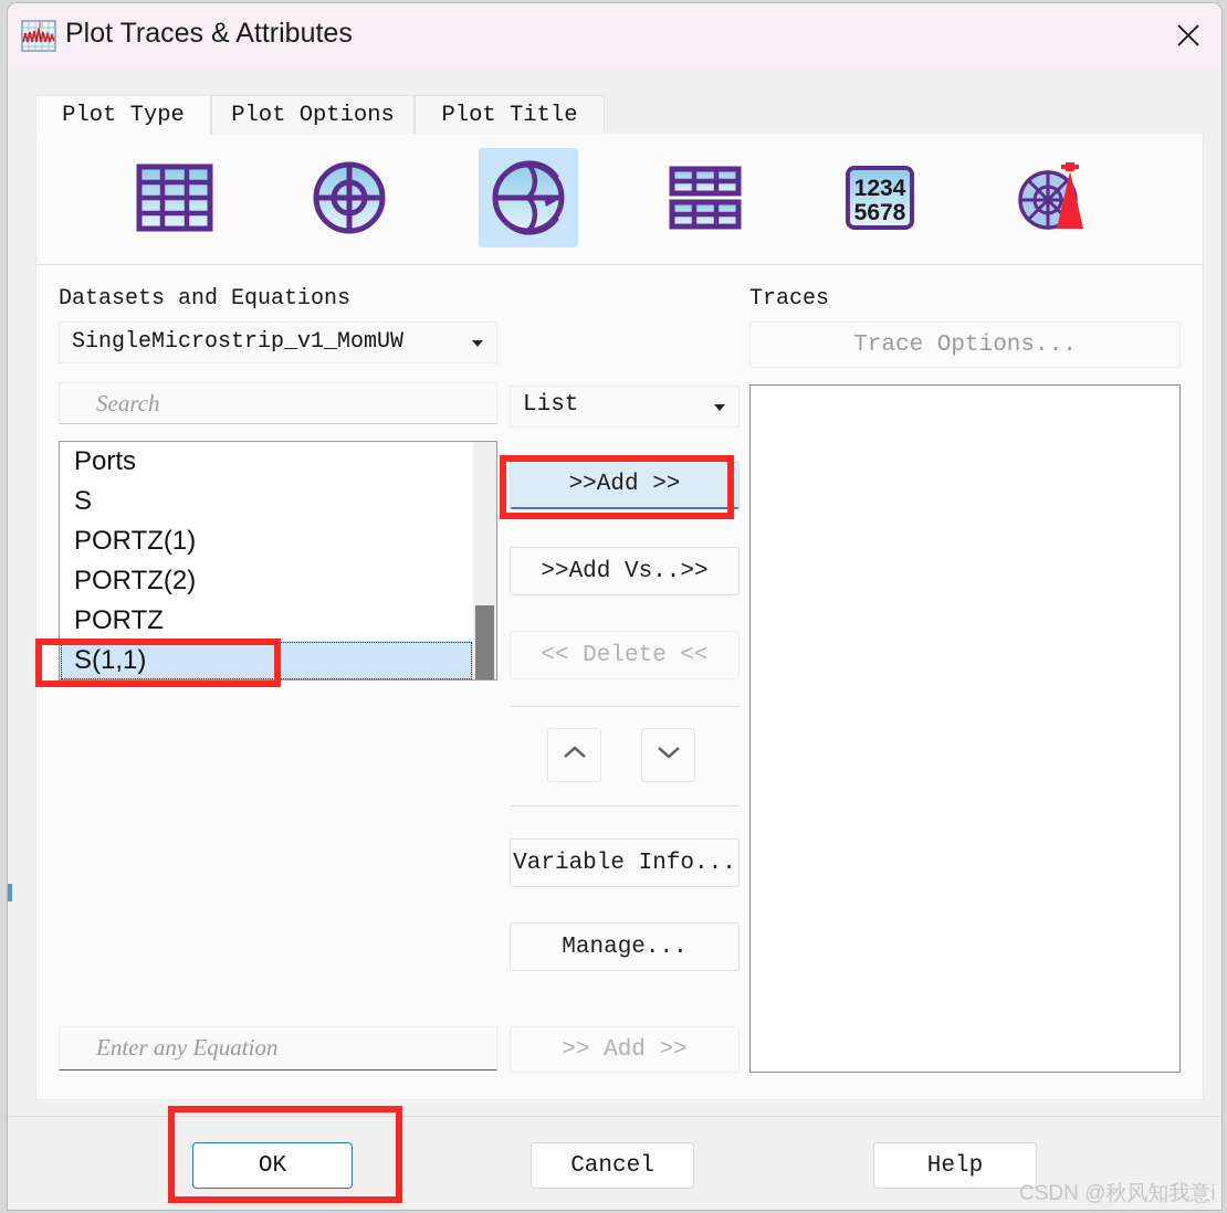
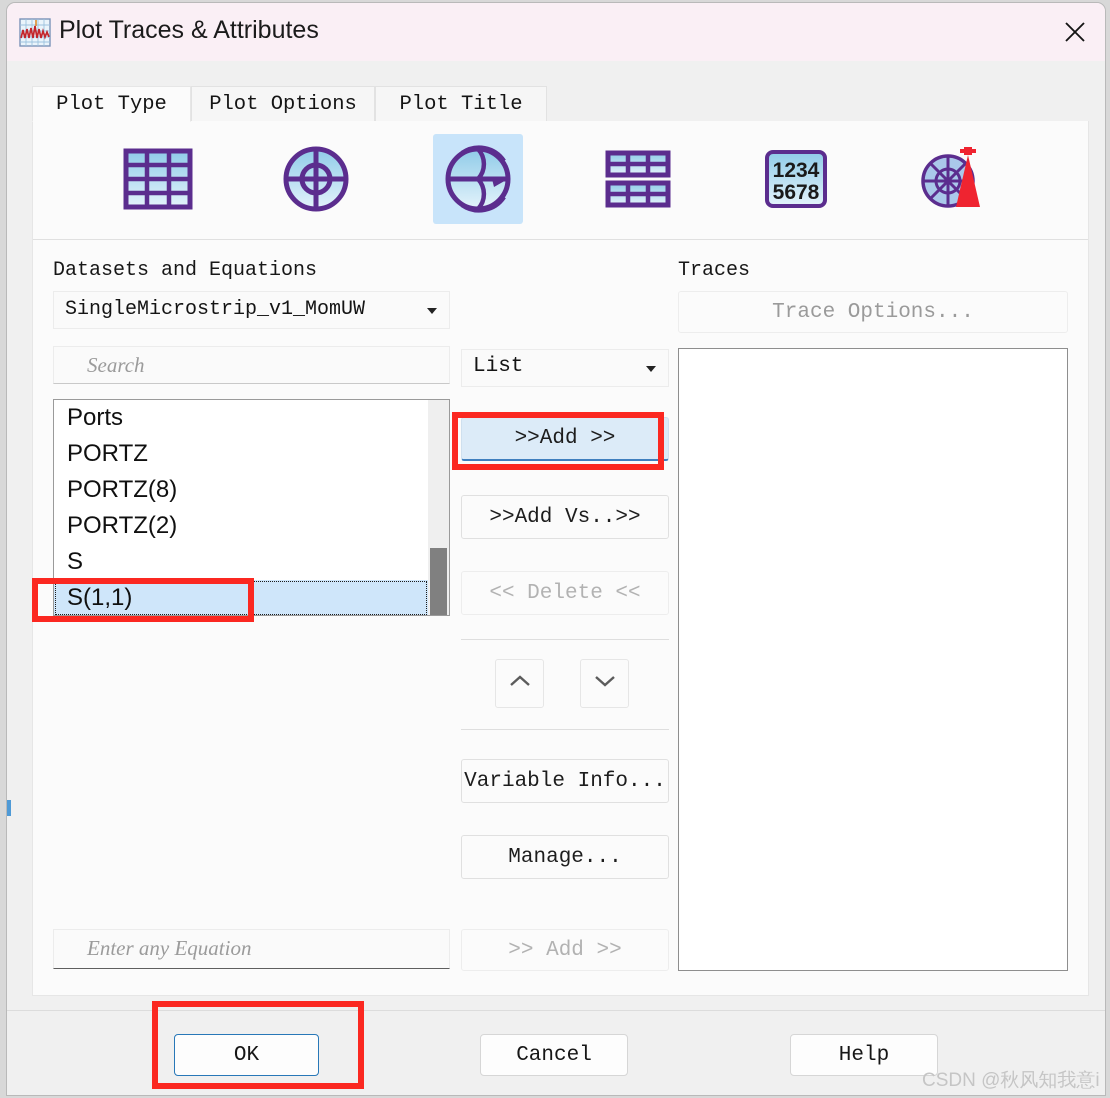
  Plot Traces & Attributes
  Plot Type
  Plot Options
  Plot Title
  1234
  5678
  Datasets and Equations
  SingleMicrostrip_v1_MomUW
  Search
  Ports
- S
+ PORTZ
- PORTZ(1)
+ PORTZ(8)
  PORTZ(2)
- PORTZ
+ S
  S(1,1)
  Enter any Equation
  List
  >>Add >>
  >>Add Vs..>>
  << Delete <<
  Variable Info...
  Manage...
  >> Add >>
  Traces
  Trace Options...
  OK
  Cancel
  Help
  CSDN @秋风知我意i
